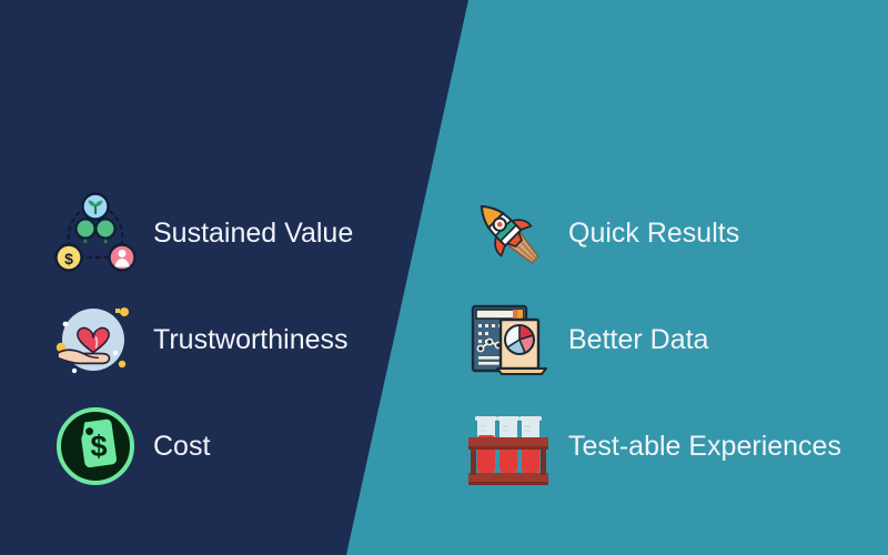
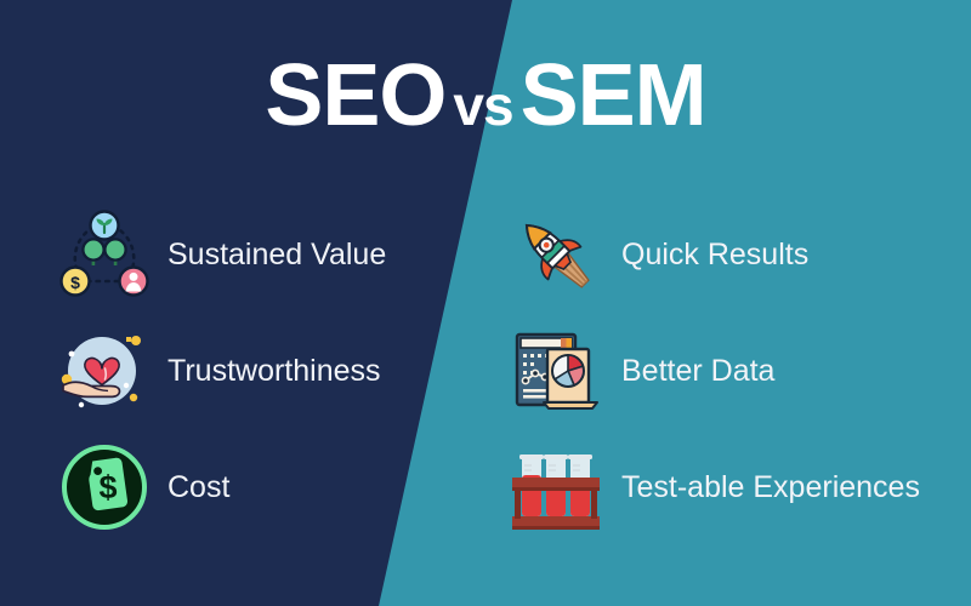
+ SEOvsSEM
  $
  Sustained Value
  Trustworthiness
  $
  Cost
  Quick Results
  Better Data
  Test-able Experiences
